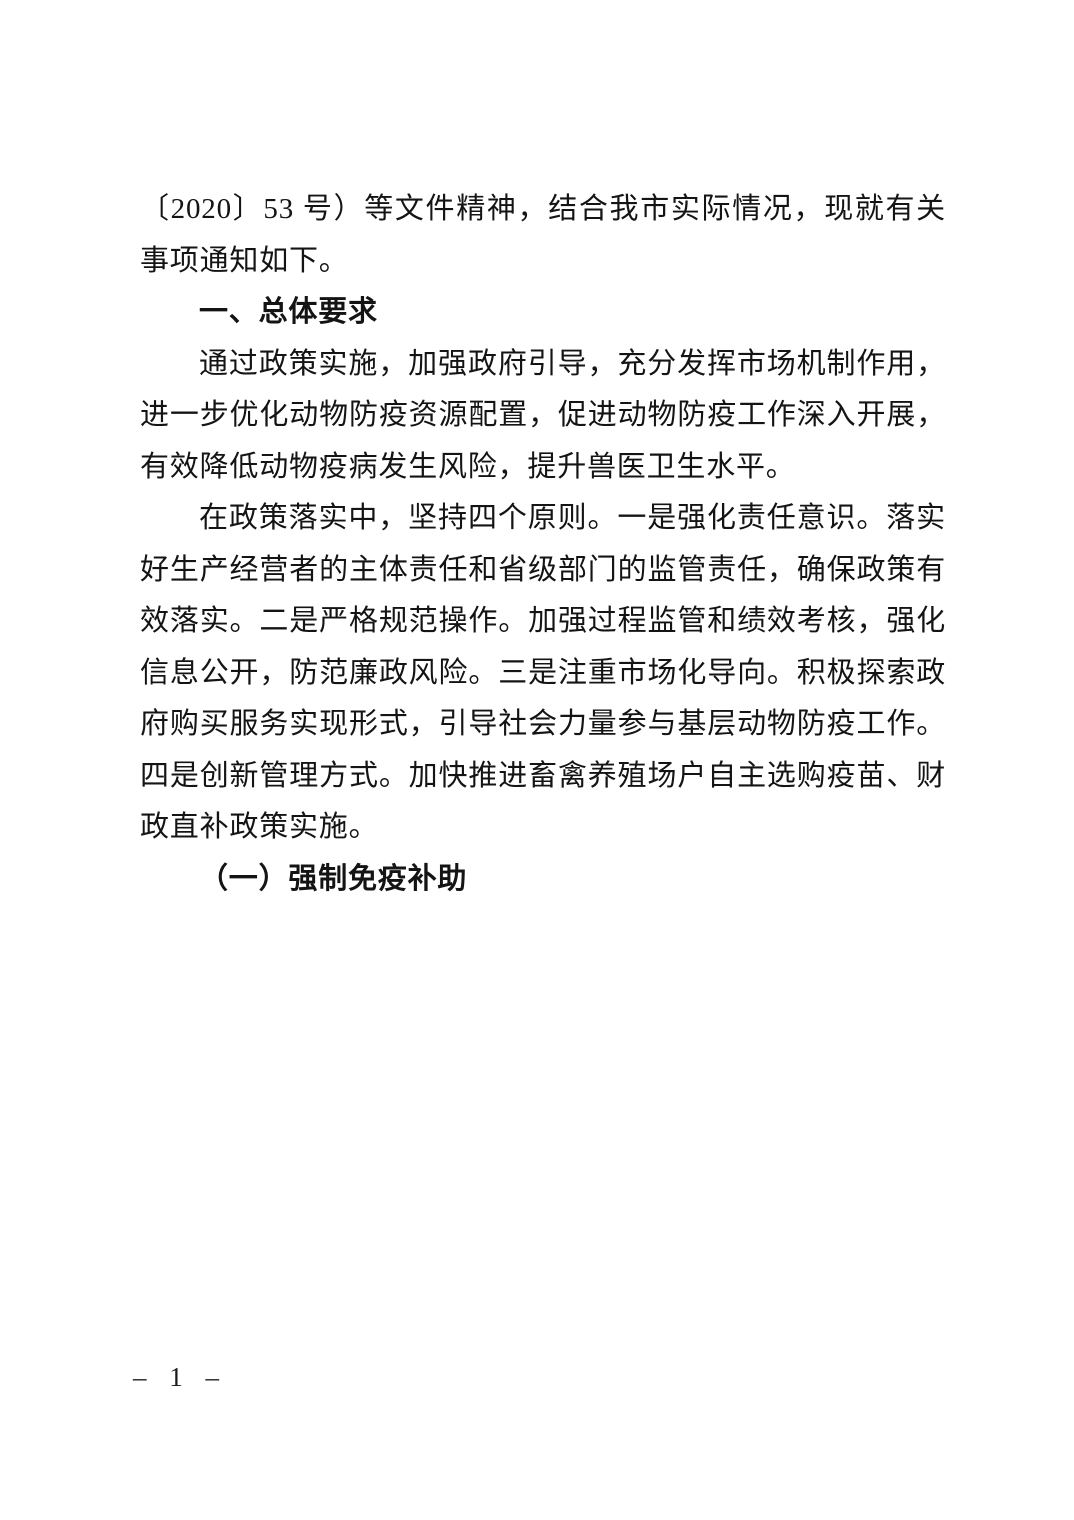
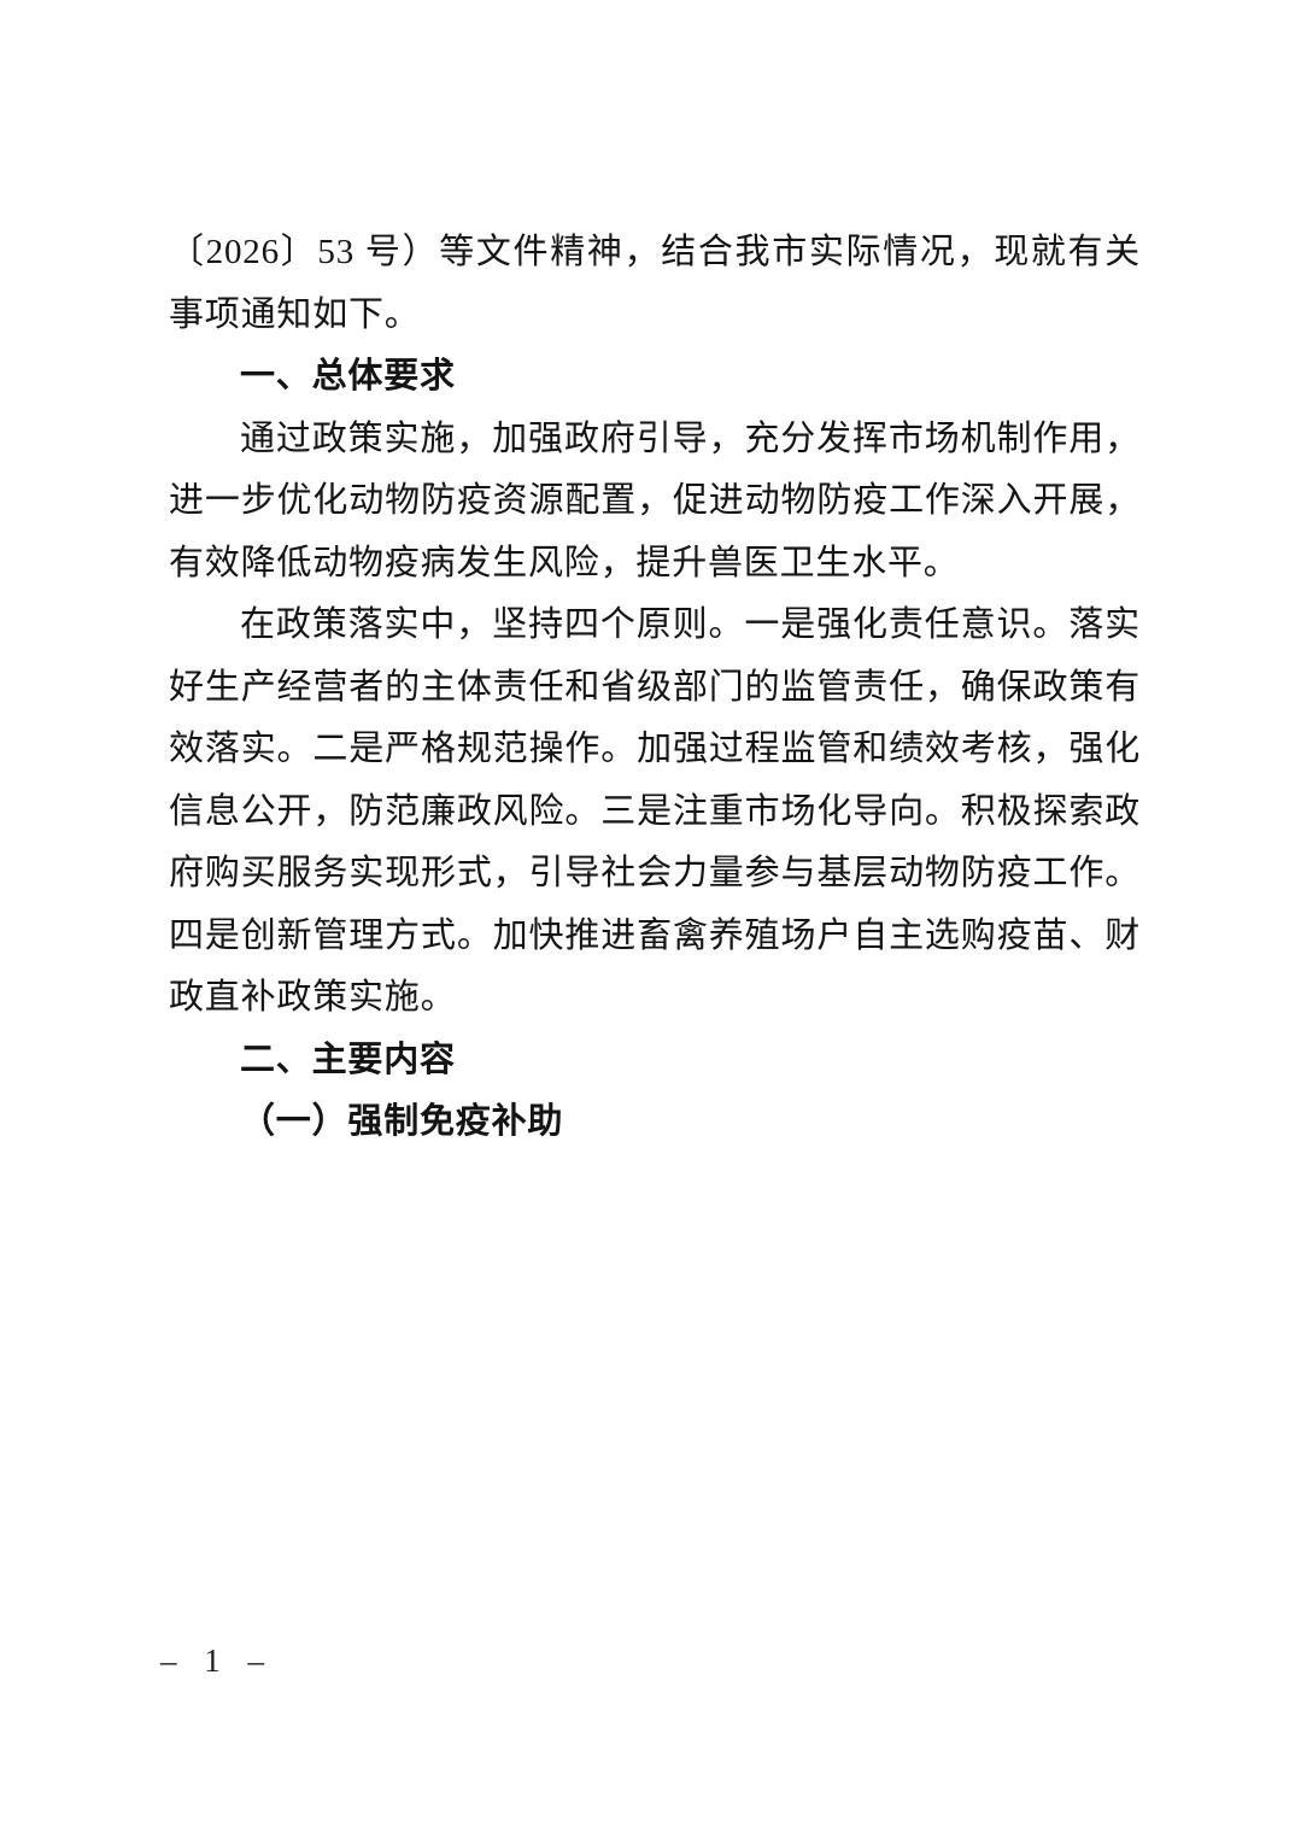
- 〔2020〕53 号）等文件精神，结合我市实际情况，现就有关事项通知如下。
+ 〔2026〕53 号）等文件精神，结合我市实际情况，现就有关事项通知如下。
  一、总体要求
  通过政策实施，加强政府引导，充分发挥市场机制作用，进一步优化动物防疫资源配置，促进动物防疫工作深入开展，有效降低动物疫病发生风险，提升兽医卫生水平。
  在政策落实中，坚持四个原则。一是强化责任意识。落实好生产经营者的主体责任和省级部门的监管责任，确保政策有效落实。二是严格规范操作。加强过程监管和绩效考核，强化信息公开，防范廉政风险。三是注重市场化导向。积极探索政府购买服务实现形式，引导社会力量参与基层动物防疫工作。四是创新管理方式。加快推进畜禽养殖场户自主选购疫苗、财政直补政策实施。
+ 二、主要内容
  （一）强制免疫补助
  – 1 –
